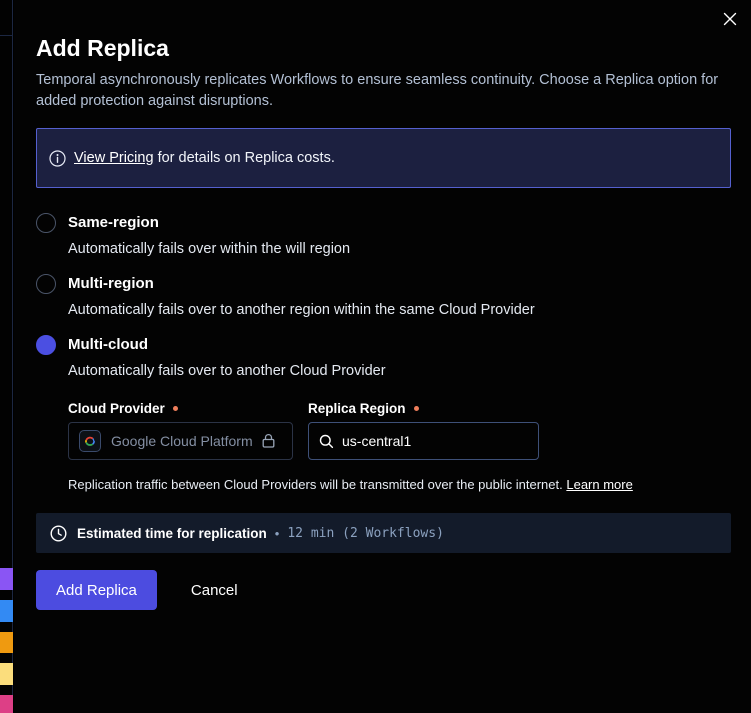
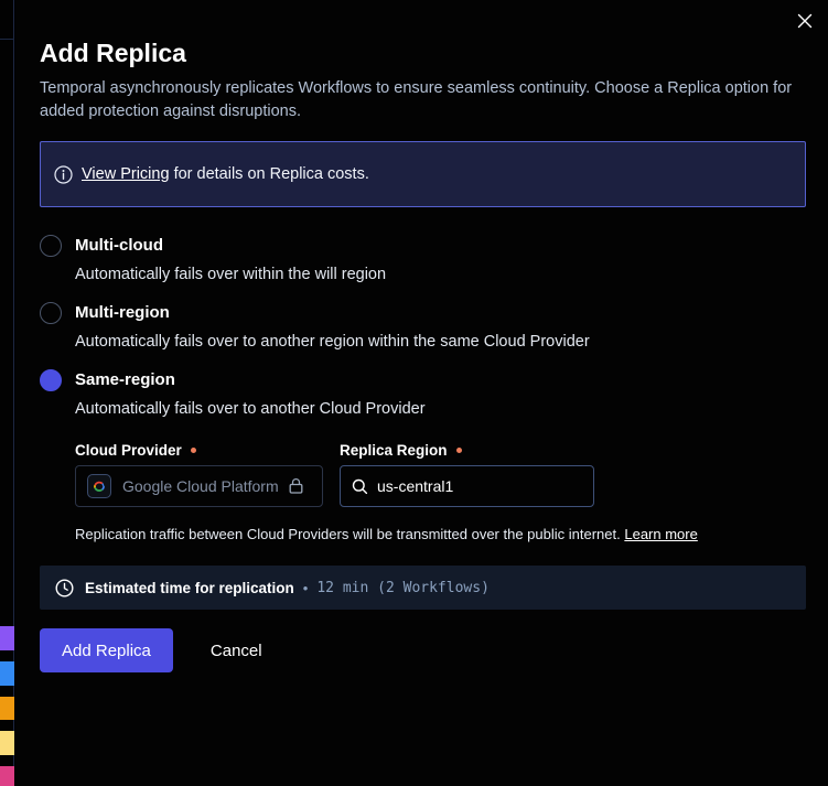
  Add Replica
  Temporal asynchronously replicates Workflows to ensure seamless continuity. Choose a Replica option for added protection against disruptions.
  View Pricing for details on Replica costs.
- Same-region
+ Multi-cloud
  Automatically fails over within the will region
  Multi-region
  Automatically fails over to another region within the same Cloud Provider
- Multi-cloud
+ Same-region
  Automatically fails over to another Cloud Provider
  Cloud Provider
  Google Cloud Platform
  Replica Region
  us-central1
  Replication traffic between Cloud Providers will be transmitted over the public internet. Learn more
  Estimated time for replication
  •
  12 min (2 Workflows)
  Add Replica
  Cancel
